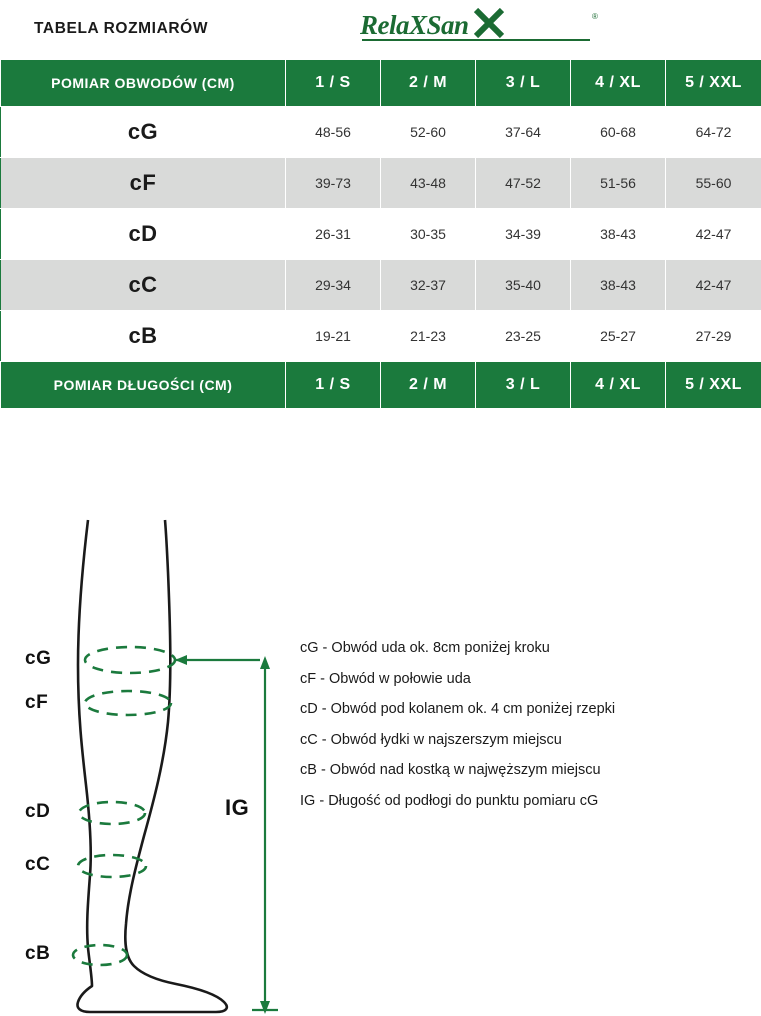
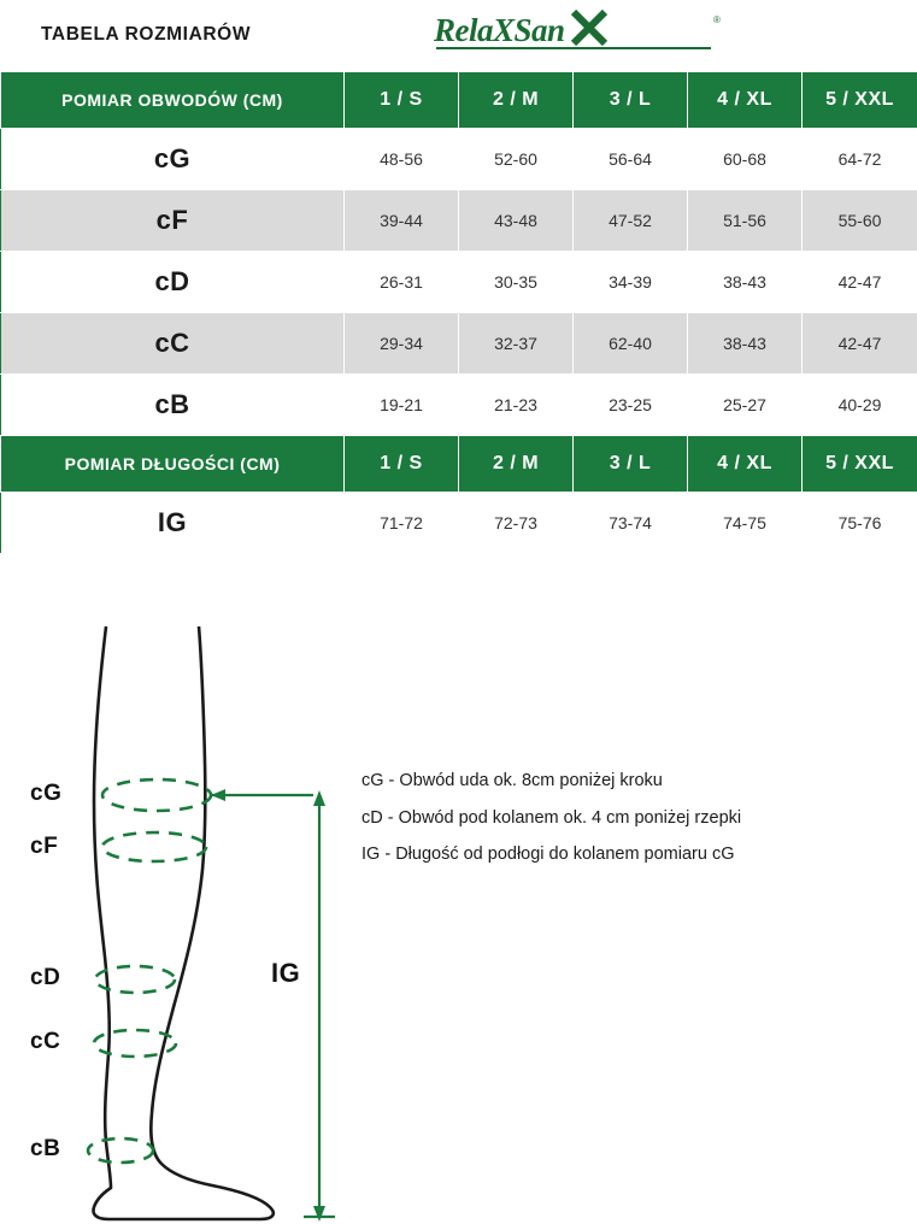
  TABELA ROZMIARÓW
  RelaXSan
  ®
  POMIAR OBWODÓW (CM)	1 / S	2 / M	3 / L	4 / XL	5 / XXL
- cG	48-56	52-60	37-64	60-68	64-72
+ cG	48-56	52-60	56-64	60-68	64-72
- cF	39-73	43-48	47-52	51-56	55-60
+ cF	39-44	43-48	47-52	51-56	55-60
  cD	26-31	30-35	34-39	38-43	42-47
- cC	29-34	32-37	35-40	38-43	42-47
+ cC	29-34	32-37	62-40	38-43	42-47
- cB	19-21	21-23	23-25	25-27	27-29
+ cB	19-21	21-23	23-25	25-27	40-29
  POMIAR DŁUGOŚCI (CM)	1 / S	2 / M	3 / L	4 / XL	5 / XXL
+ IG	71-72	72-73	73-74	74-75	75-76
  cG
  cF
  cD
  cC
  cB
  IG
  cG - Obwód uda ok. 8cm poniżej kroku
- cF - Obwód w połowie uda
  cD - Obwód pod kolanem ok. 4 cm poniżej rzepki
- cC - Obwód łydki w najszerszym miejscu
- cB - Obwód nad kostką w najwęższym miejscu
- IG - Długość od podłogi do punktu pomiaru cG
+ IG - Długość od podłogi do kolanem pomiaru cG
